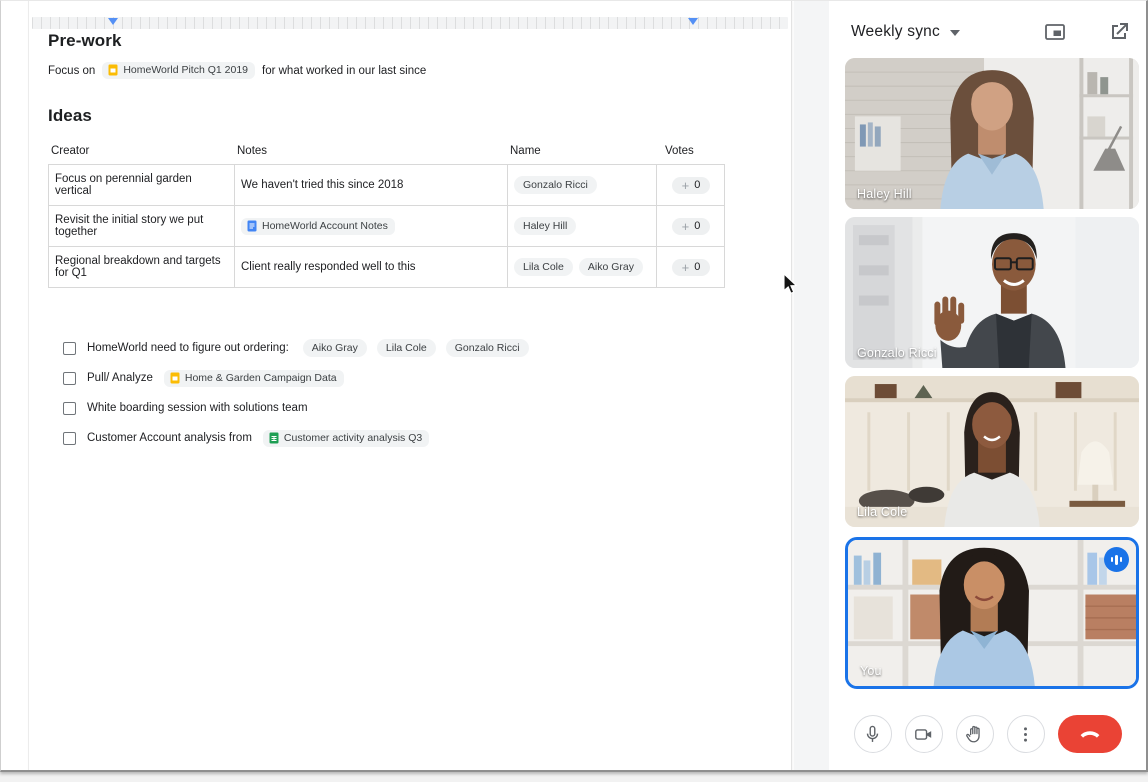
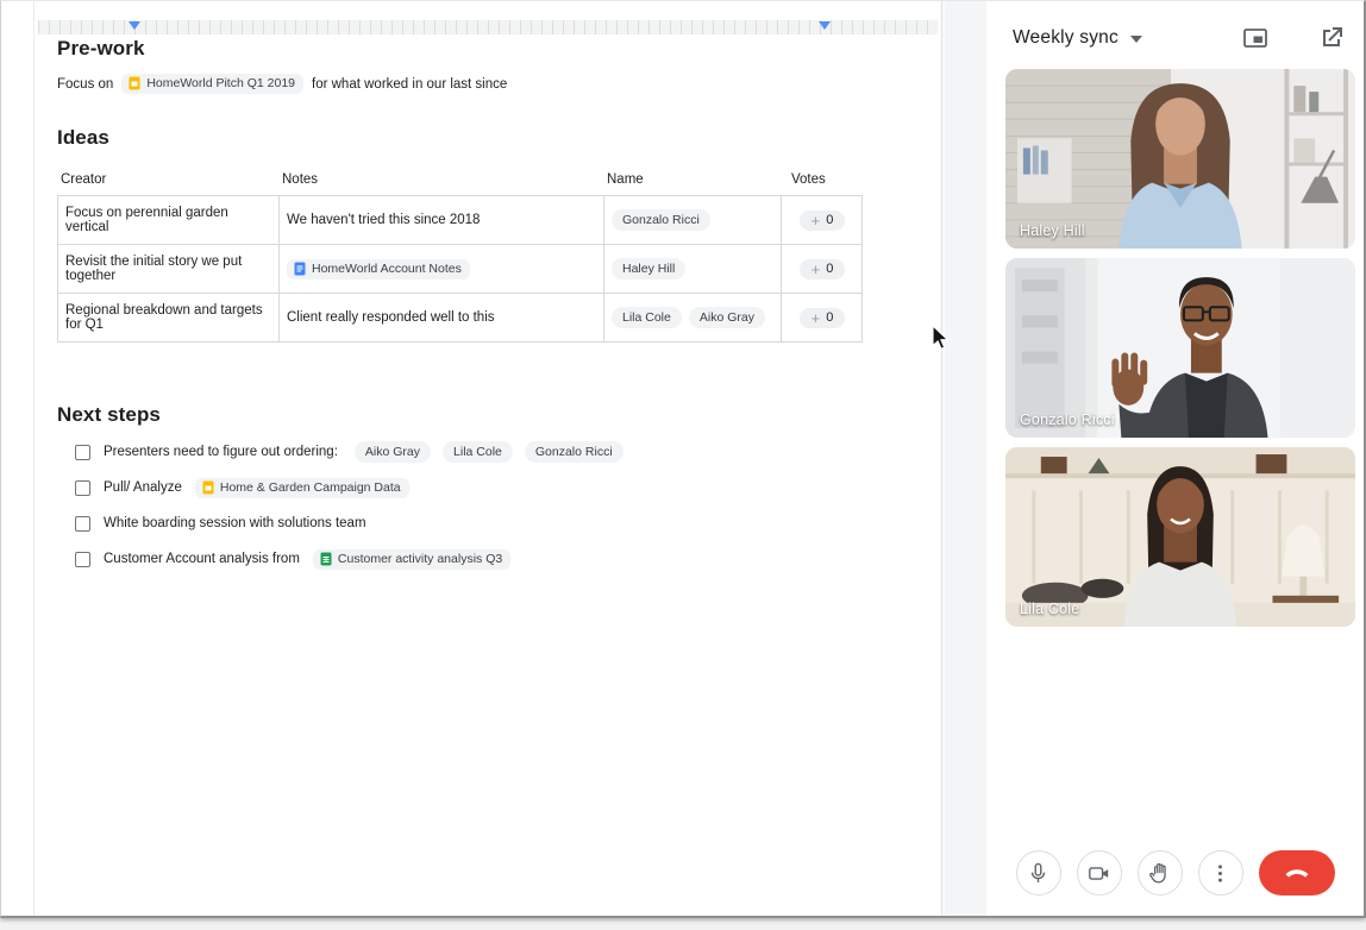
  Pre-work
  Focus on
  HomeWorld Pitch Q1 2019
  for what worked in our last since
  Ideas
  Creator
  Notes
  Name
  Votes
  Focus on perennial garden vertical
  We haven't tried this since 2018
  Gonzalo Ricci
  +
  0
  Revisit the initial story we put together
  HomeWorld Account Notes
  Haley Hill
  +
  0
  Regional breakdown and targets for Q1
  Client really responded well to this
  Lila Cole
  Aiko Gray
  +
  0
+ Next steps
- HomeWorld need to figure out ordering:
+ Presenters need to figure out ordering:
  Aiko Gray
  Lila Cole
  Gonzalo Ricci
  Pull/ Analyze
  Home & Garden Campaign Data
  White boarding session with solutions team
  Customer Account analysis from
  Customer activity analysis Q3
  Weekly sync
  Haley Hill
  Gonzalo Ricci
  Lila Cole
- You
